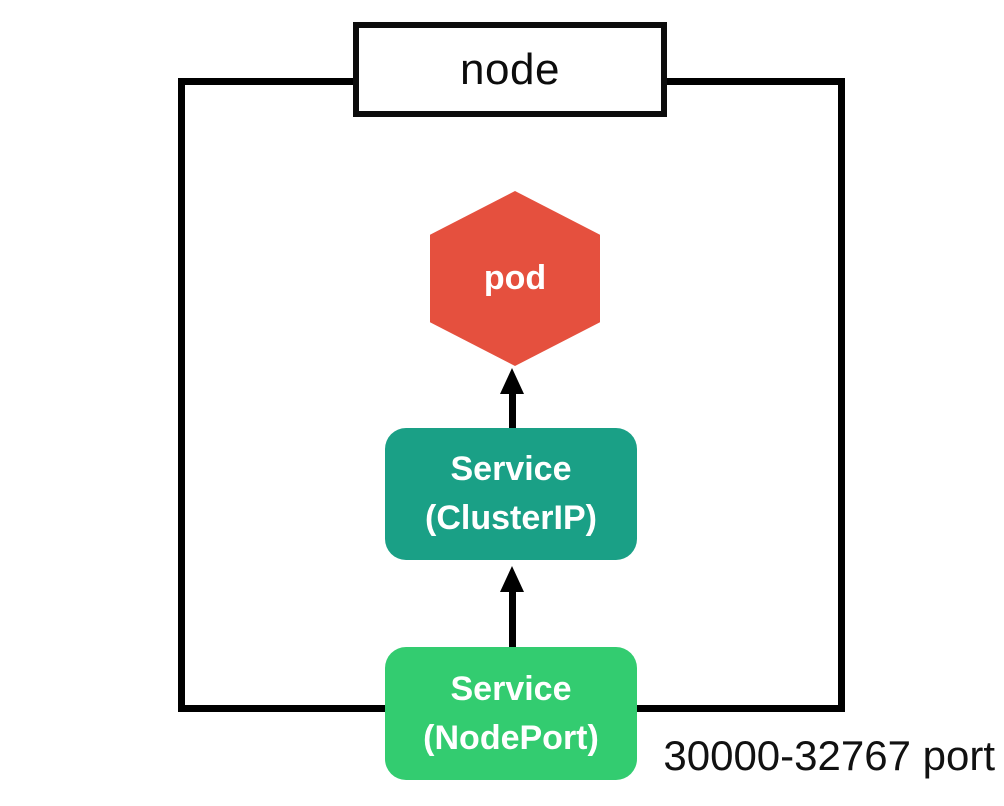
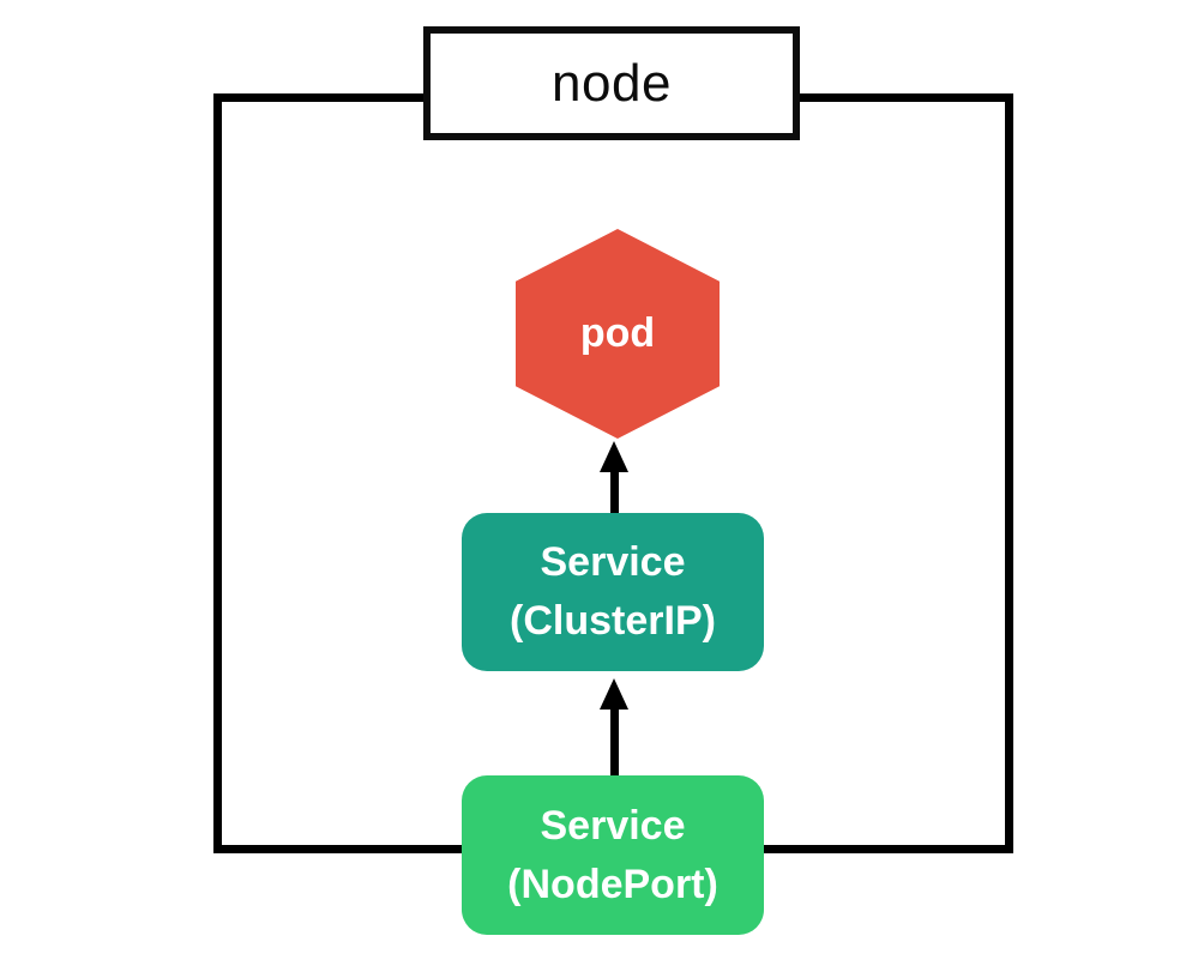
  node
  pod
  Service
  (ClusterIP)
  Service
  (NodePort)
- 30000-32767 port
